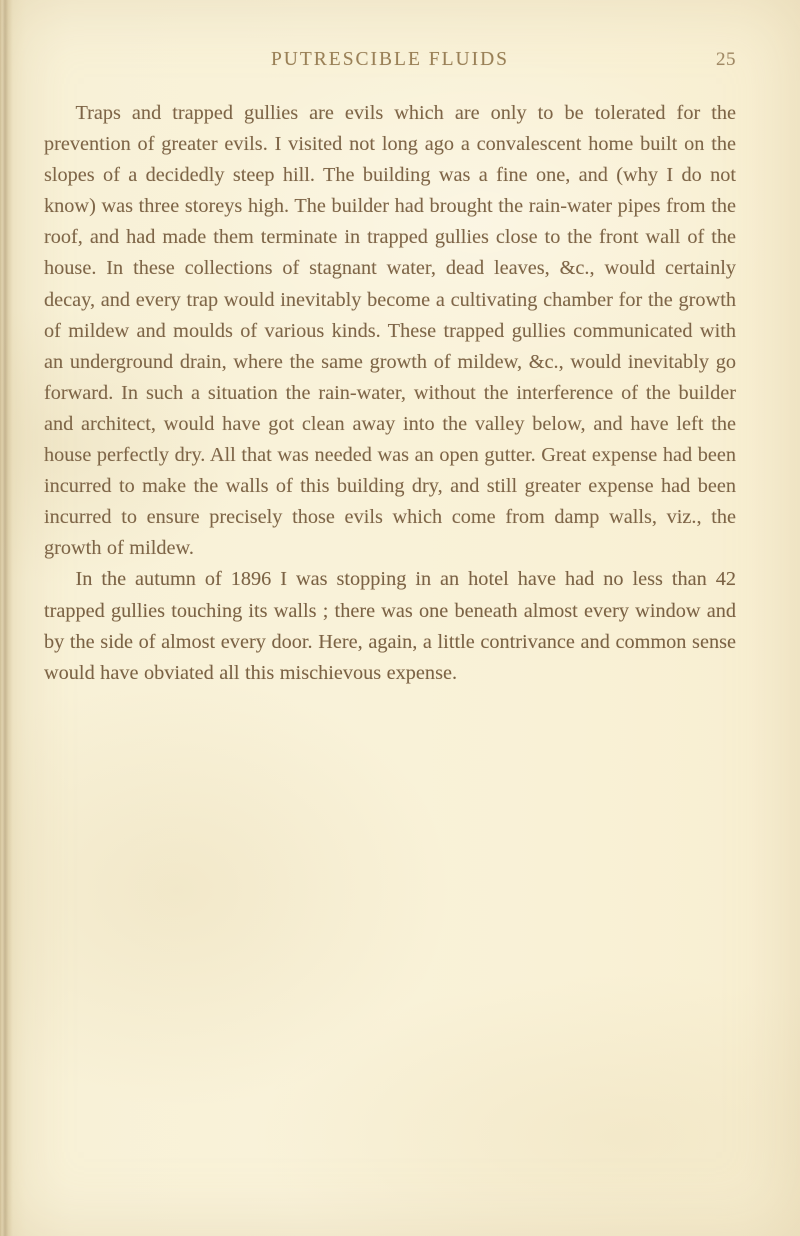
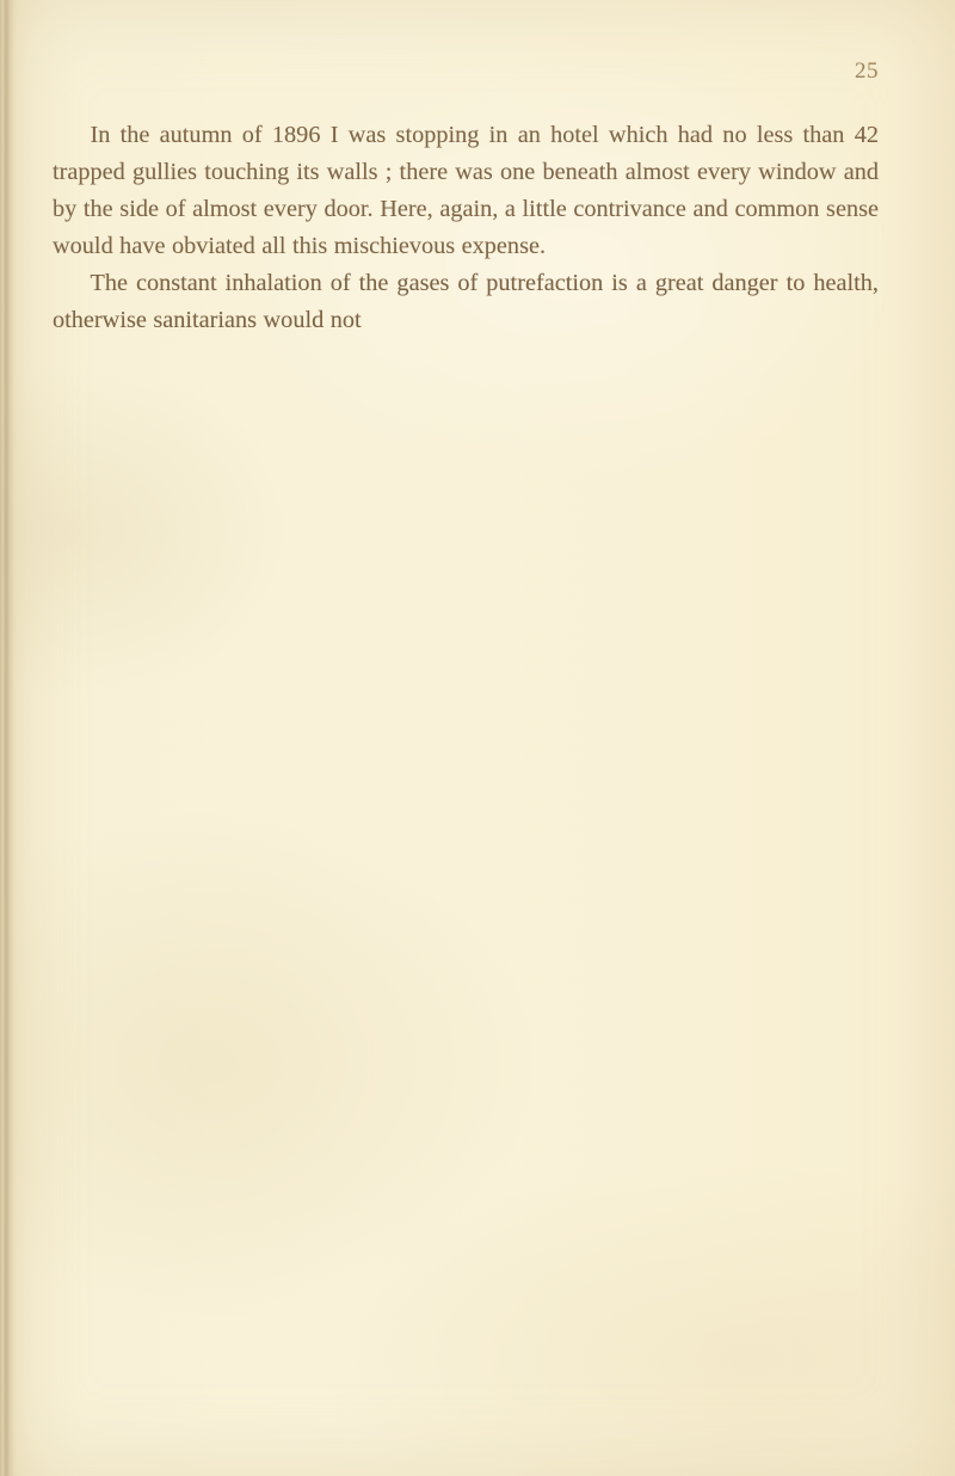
- PUTRESCIBLE FLUIDS
  25
- Traps and trapped gullies are evils which are only to be tolerated for the prevention of greater evils. I visited not long ago a convalescent home built on the slopes of a decidedly steep hill. The building was a fine one, and (why I do not know) was three storeys high. The builder had brought the rain-water pipes from the roof, and had made them terminate in trapped gullies close to the front wall of the house. In these collections of stagnant water, dead leaves, &c., would certainly decay, and every trap would inevitably become a cultivating chamber for the growth of mildew and moulds of various kinds. These trapped gullies communicated with an underground drain, where the same growth of mildew, &c., would inevitably go forward. In such a situation the rain-water, without the interference of the builder and architect, would have got clean away into the valley below, and have left the house perfectly dry. All that was needed was an open gutter. Great expense had been incurred to make the walls of this building dry, and still greater expense had been incurred to ensure precisely those evils which come from damp walls, viz., the growth of mildew.
- In the autumn of 1896 I was stopping in an hotel have had no less than 42 trapped gullies touching its walls ; there was one beneath almost every window and by the side of almost every door. Here, again, a little contrivance and common sense would have obviated all this mischievous expense.
+ In the autumn of 1896 I was stopping in an hotel which had no less than 42 trapped gullies touching its walls ; there was one beneath almost every window and by the side of almost every door. Here, again, a little contrivance and common sense would have obviated all this mischievous expense.
+ The constant inhalation of the gases of putrefaction is a great danger to health, otherwise sanitarians would not
